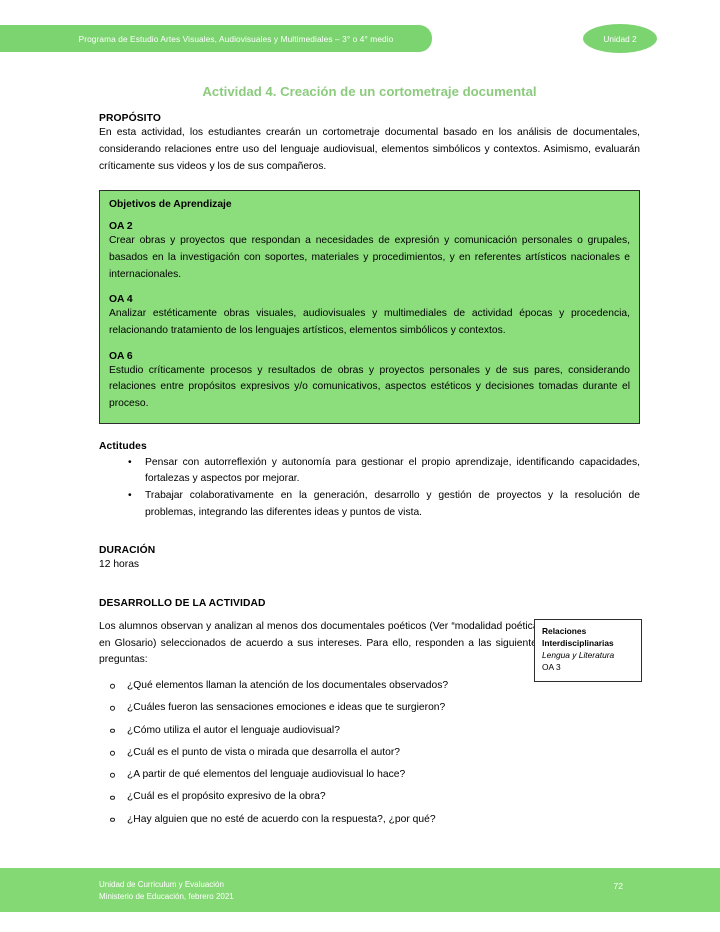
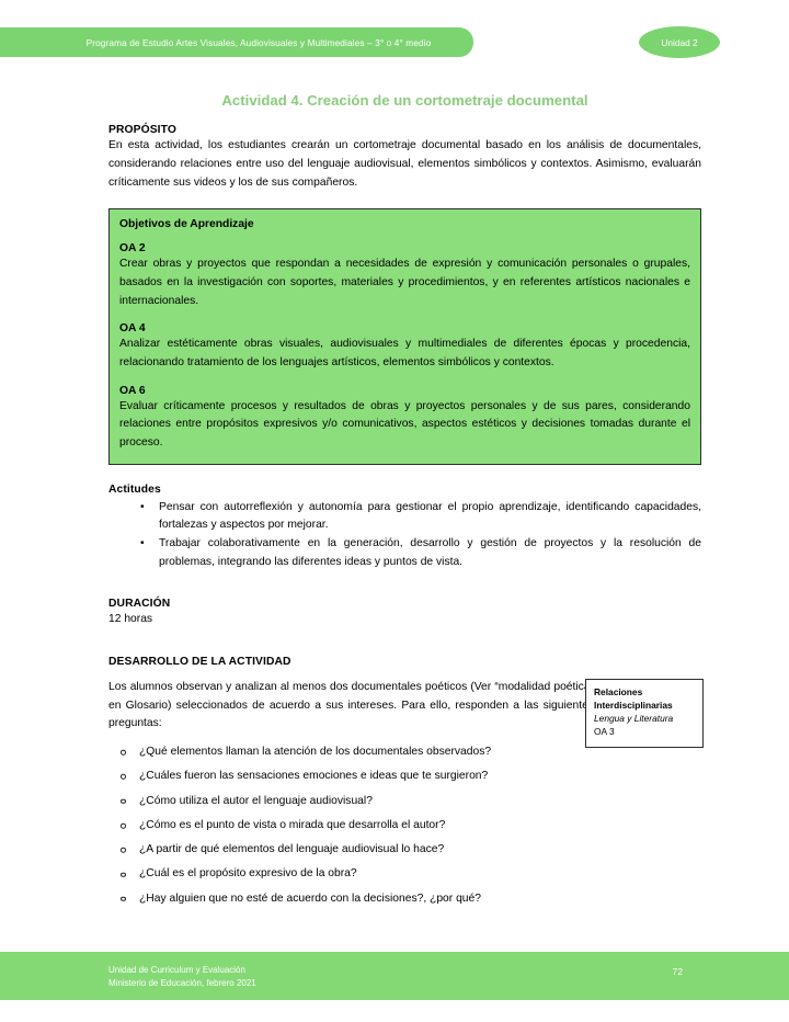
  Programa de Estudio Artes Visuales, Audiovisuales y Multimediales – 3° o 4° medio
  Unidad 2
  Actividad 4. Creación de un cortometraje documental
  PROPÓSITO
  En esta actividad, los estudiantes crearán un cortometraje documental basado en los análisis de documentales, considerando relaciones entre uso del lenguaje audiovisual, elementos simbólicos y contextos. Asimismo, evaluarán críticamente sus videos y los de sus compañeros.
  Objetivos de Aprendizaje
  OA 2
  Crear obras y proyectos que respondan a necesidades de expresión y comunicación personales o grupales, basados en la investigación con soportes, materiales y procedimientos, y en referentes artísticos nacionales e internacionales.
  OA 4
- Analizar estéticamente obras visuales, audiovisuales y multimediales de actividad épocas y procedencia, relacionando tratamiento de los lenguajes artísticos, elementos simbólicos y contextos.
+ Analizar estéticamente obras visuales, audiovisuales y multimediales de diferentes épocas y procedencia, relacionando tratamiento de los lenguajes artísticos, elementos simbólicos y contextos.
  OA 6
- Estudio críticamente procesos y resultados de obras y proyectos personales y de sus pares, considerando relaciones entre propósitos expresivos y/o comunicativos, aspectos estéticos y decisiones tomadas durante el proceso.
+ Evaluar críticamente procesos y resultados de obras y proyectos personales y de sus pares, considerando relaciones entre propósitos expresivos y/o comunicativos, aspectos estéticos y decisiones tomadas durante el proceso.
  Actitudes
  •
  Pensar con autorreflexión y autonomía para gestionar el propio aprendizaje, identificando capacidades, fortalezas y aspectos por mejorar.
  •
  Trabajar colaborativamente en la generación, desarrollo y gestión de proyectos y la resolución de problemas, integrando las diferentes ideas y puntos de vista.
  DURACIÓN
  12 horas
  DESARROLLO DE LA ACTIVIDAD
  Los alumnos observan y analizan al menos dos documentales poéticos (Ver “modalidad poétic en Glosario) seleccionados de acuerdo a sus intereses. Para ello, responden a las siguient preguntas:
  Relaciones
  Interdisciplinarias
  Lengua y Literatura
  OA 3
  ¿Qué elementos llaman la atención de los documentales observados?
  ¿Cuáles fueron las sensaciones emociones e ideas que te surgieron?
  ¿Cómo utiliza el autor el lenguaje audiovisual?
- ¿Cuál es el punto de vista o mirada que desarrolla el autor?
+ ¿Cómo es el punto de vista o mirada que desarrolla el autor?
  ¿A partir de qué elementos del lenguaje audiovisual lo hace?
  ¿Cuál es el propósito expresivo de la obra?
- ¿Hay alguien que no esté de acuerdo con la respuesta?, ¿por qué?
+ ¿Hay alguien que no esté de acuerdo con la decisiones?, ¿por qué?
  Unidad de Curriculum y Evaluación
  Ministerio de Educación, febrero 2021
  72
